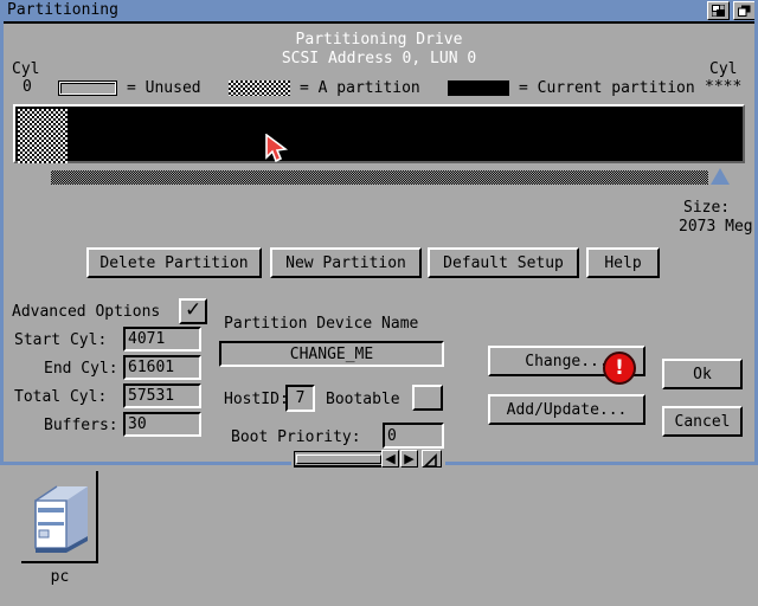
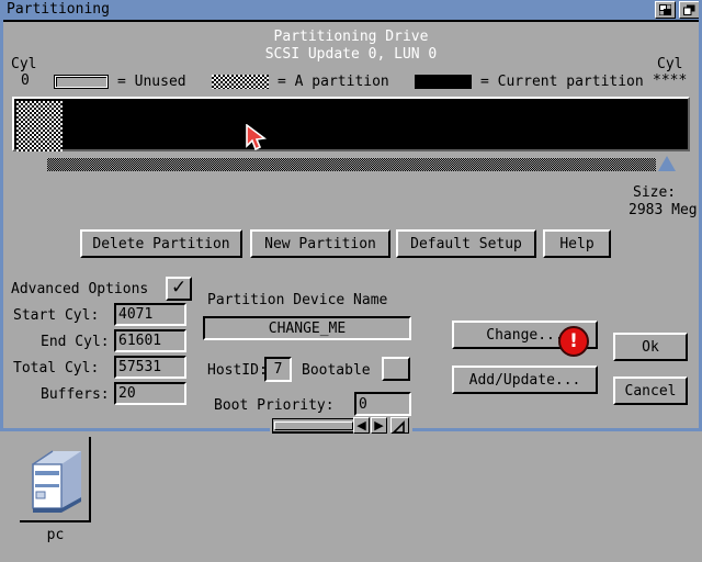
  Partitioning
  Partitioning Drive
- SCSI Address 0, LUN 0
+ SCSI Update 0, LUN 0
  Cyl
  0
  Cyl
  ****
  = Unused
  = A partition
  = Current partition
  Size:
- 2073 Meg
+ 2983 Meg
  Delete Partition
  New Partition
  Default Setup
  Help
  Advanced Options
  ✓
  Start Cyl:
  End Cyl:
  Total Cyl:
  Buffers:
  4071
  61601
  57531
- 30
+ 20
  Partition Device Name
  CHANGE_ME
  HostID:
  7
  Bootable
  Boot Priority:
  0
  Change..
  Add/Update...
  !
  Ok
  Cancel
  ◀
  ▶
  pc
